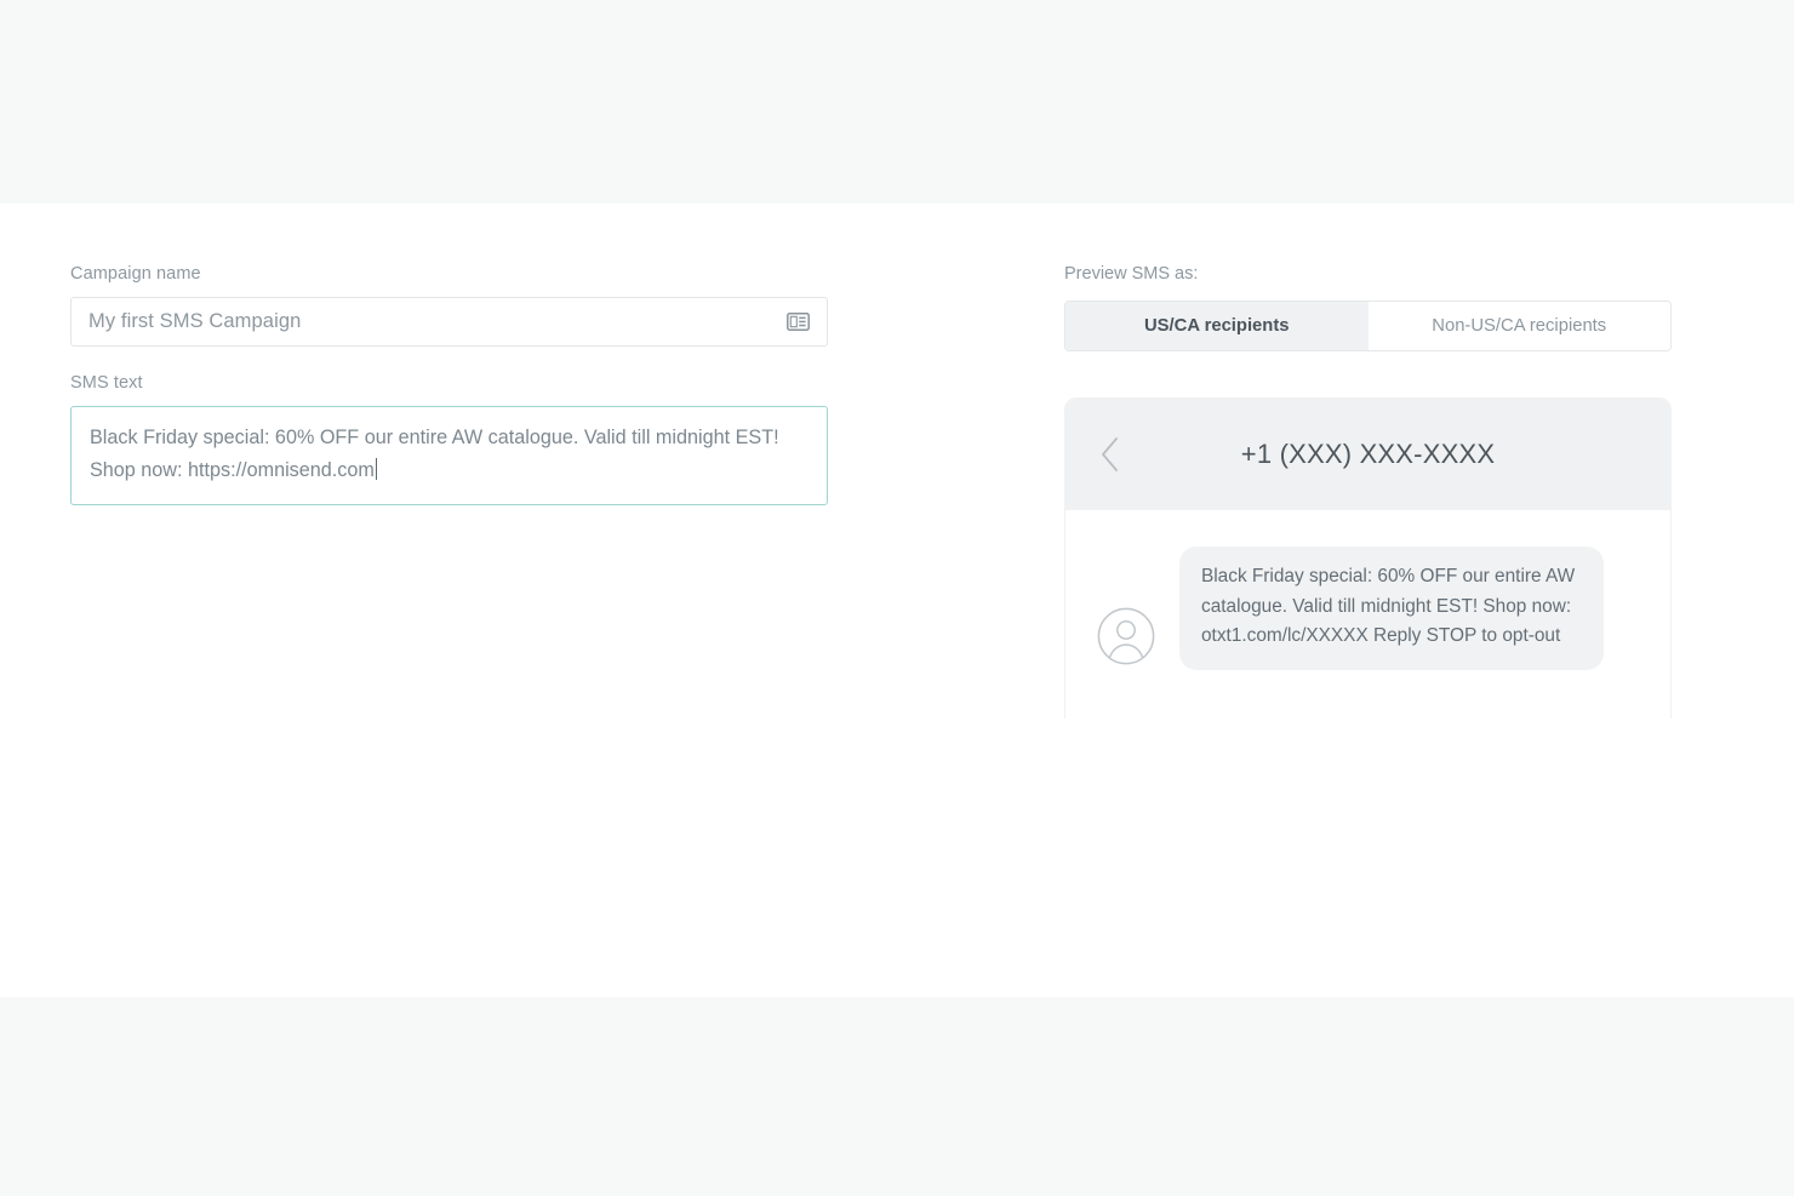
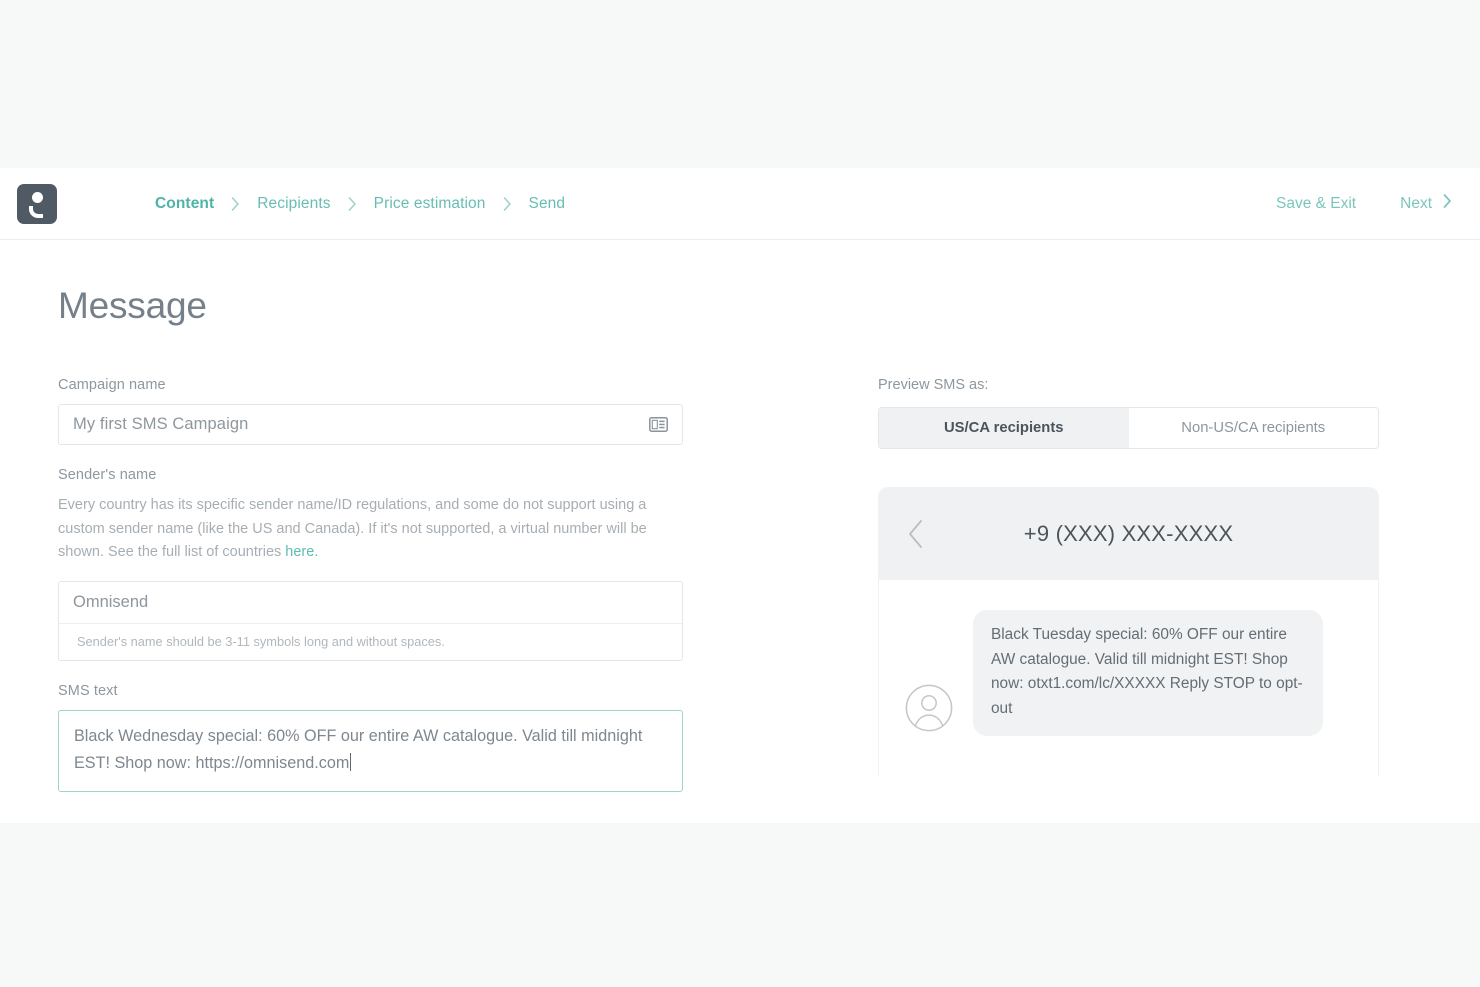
+ Content
+ Recipients
+ Price estimation
+ Send
+ Save & Exit
+ Next
+ Message
  Campaign name
  My first SMS Campaign
+ Sender's name
+ Every country has its specific sender name/ID regulations, and some do not support using a custom sender name (like the US and Canada). If it's not supported, a virtual number will be shown. See the full list of countries here.
+ Omnisend
+ Sender's name should be 3-11 symbols long and without spaces.
  SMS text
- Black Friday special: 60% OFF our entire AW catalogue. Valid till midnight EST! Shop now: https://omnisend.com
+ Black Wednesday special: 60% OFF our entire AW catalogue. Valid till midnight EST! Shop now: https://omnisend.com
  Preview SMS as:
  US/CA recipients
  Non-US/CA recipients
- +1 (XXX) XXX-XXXX
+ +9 (XXX) XXX-XXXX
- Black Friday special: 60% OFF our entire AW catalogue. Valid till midnight EST! Shop now: otxt1.com/lc/XXXXX Reply STOP to opt-out
+ Black Tuesday special: 60% OFF our entire AW catalogue. Valid till midnight EST! Shop now: otxt1.com/lc/XXXXX Reply STOP to opt-out
